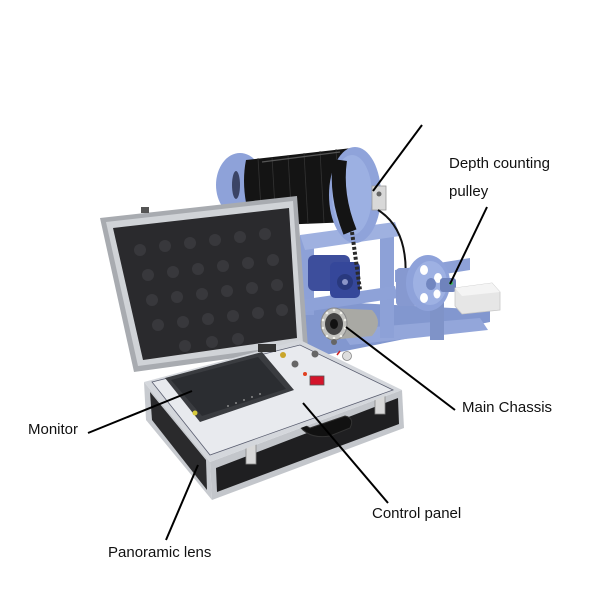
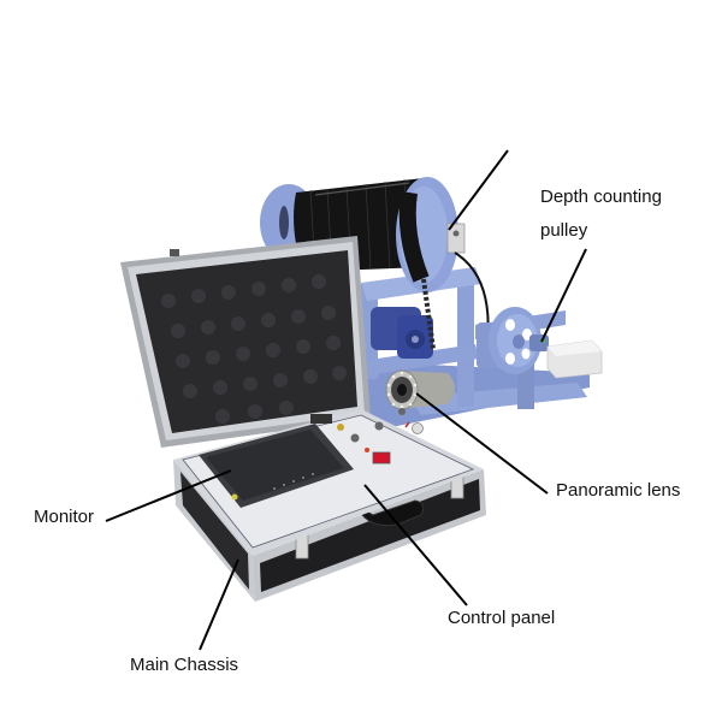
  Depth counting
  pulley
- Main Chassis
+ Panoramic lens
  Monitor
  Control panel
- Panoramic lens
+ Main Chassis
